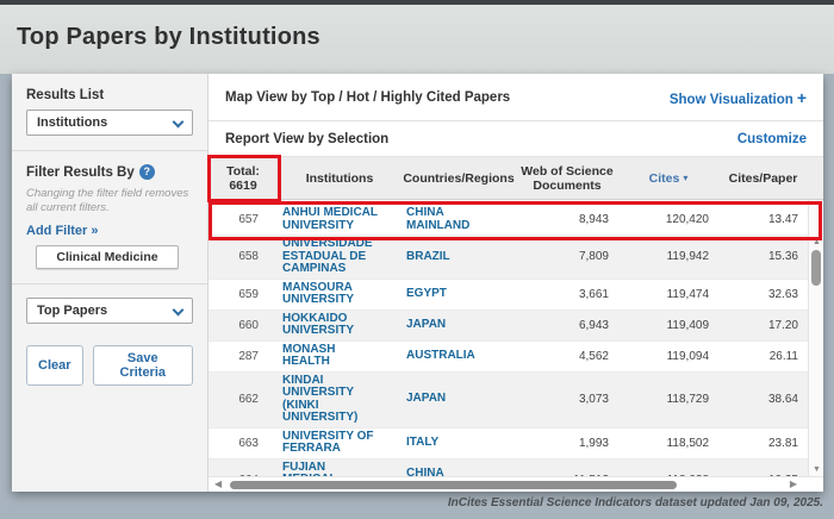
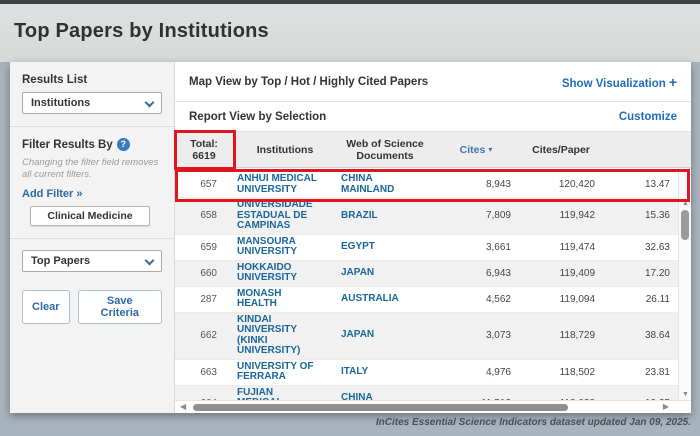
  Top Papers by Institutions
  Results List
  Institutions
  Filter Results By ?
  Changing the filter field removes all current filters.
  Add Filter »
  Clinical Medicine
  Top Papers
  Clear
  Save Criteria
  Map View by Top / Hot / Highly Cited Papers
  Show Visualization +
  Report View by Selection
  Customize
  Total:
  6619
  Institutions
- Countries/Regions
  Web of Science Documents
  Cites
  ▾
  Cites/Paper
  657
  ANHUI MEDICAL
  UNIVERSITY
  CHINA
  MAINLAND
  8,943
  120,420
  13.47
  658
  UNIVERSIDADE
  ESTADUAL DE
  CAMPINAS
  BRAZIL
  7,809
  119,942
  15.36
  659
  MANSOURA
  UNIVERSITY
  EGYPT
  3,661
  119,474
  32.63
  660
  HOKKAIDO
  UNIVERSITY
  JAPAN
  6,943
  119,409
  17.20
  287
  MONASH
  HEALTH
  AUSTRALIA
  4,562
  119,094
  26.11
  662
  KINDAI
  UNIVERSITY
  (KINKI
  UNIVERSITY)
  JAPAN
  3,073
  118,729
  38.64
  663
  UNIVERSITY OF
  FERRARA
  ITALY
- 1,993
+ 4,976
  118,502
  23.81
  FUJIAN
  CHINA
  ◀
  ▶
  InCites Essential Science Indicators dataset updated Jan 09, 2025.
